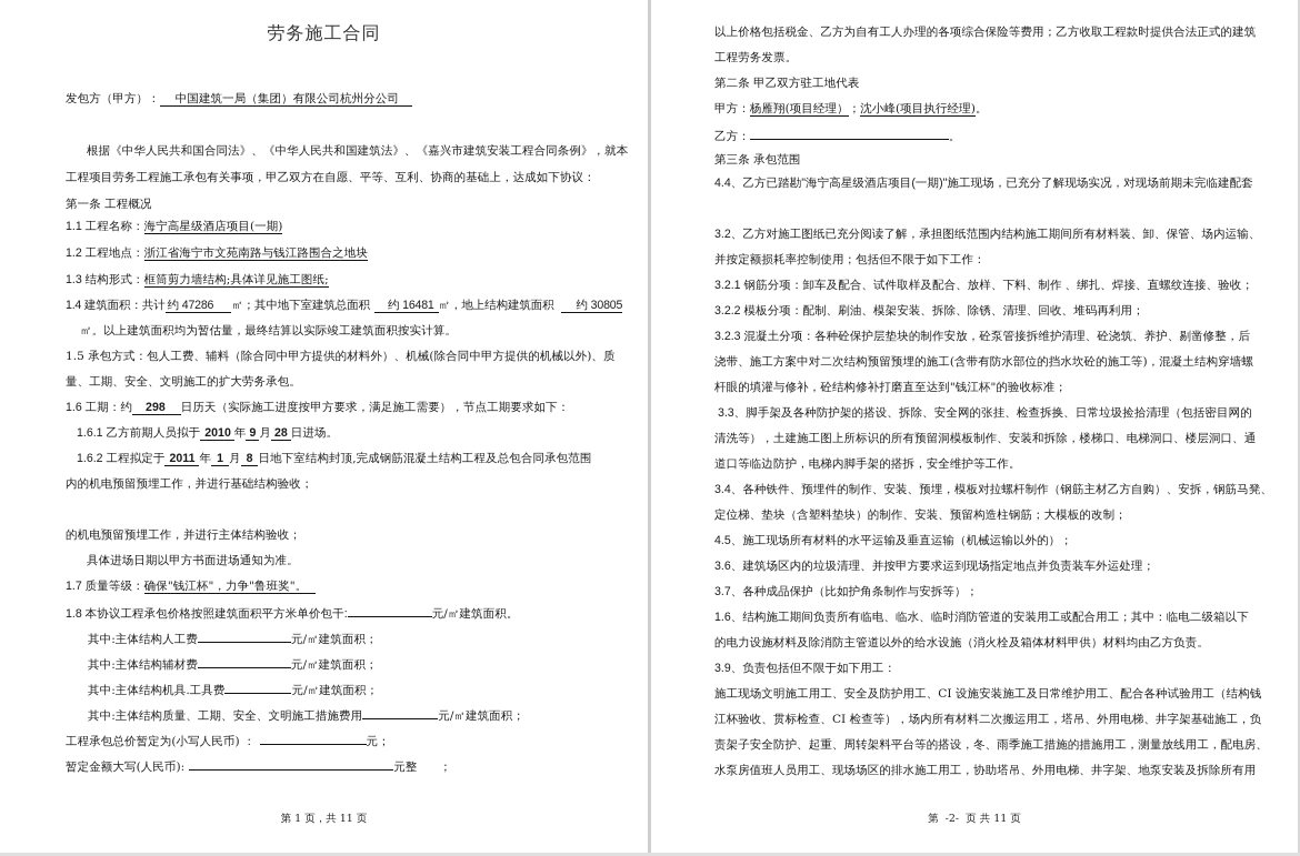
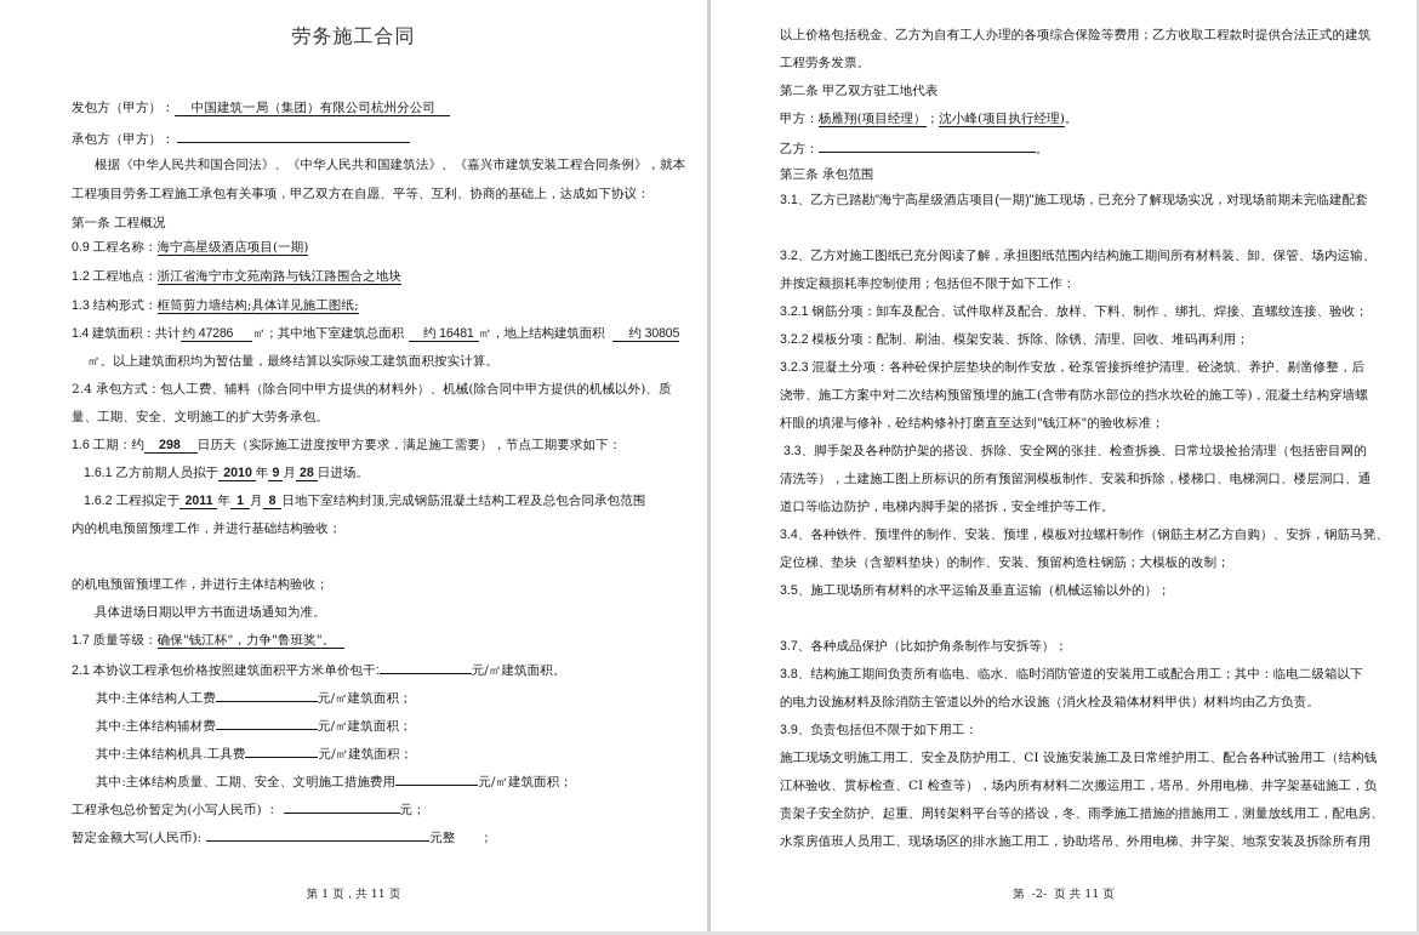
  劳务施工合同
  发包方（甲方）： 中国建筑一局（集团）有限公司杭州分公司
+ 承包方（甲方）：
  根据《中华人民共和国合同法》、《中华人民共和国建筑法》、《嘉兴市建筑安装工程合同条例》，就本
  工程项目劳务工程施工承包有关事项，甲乙双方在自愿、平等、互利、协商的基础上，达成如下协议：
  第一条 工程概况
- 1.1 工程名称：海宁高星级酒店项目(一期)
+ 0.9 工程名称：海宁高星级酒店项目(一期)
  1.2 工程地点：浙江省海宁市文苑南路与钱江路围合之地块
  1.3 结构形式：框筒剪力墙结构;具体详见施工图纸;
  1.4 建筑面积：共计 约 47286 ㎡；其中地下室建筑总面积 约 16481 ㎡，地上结构建筑面积 约 30805
  ㎡。以上建筑面积均为暂估量，最终结算以实际竣工建筑面积按实计算。
- 1.5 承包方式：包人工费、辅料（除合同中甲方提供的材料外）、机械(除合同中甲方提供的机械以外)、质
+ 2.4 承包方式：包人工费、辅料（除合同中甲方提供的材料外）、机械(除合同中甲方提供的机械以外)、质
  量、工期、安全、文明施工的扩大劳务承包。
  1.6 工期：约 298 日历天（实际施工进度按甲方要求，满足施工需要），节点工期要求如下：
  1.6.1 乙方前期人员拟于 2010 年 9 月 28 日进场。
  1.6.2 工程拟定于 2011 年 1 月 8 日地下室结构封顶,完成钢筋混凝土结构工程及总包合同承包范围
  内的机电预留预埋工作，并进行基础结构验收；
  的机电预留预埋工作，并进行主体结构验收；
  具体进场日期以甲方书面进场通知为准。
  1.7 质量等级：确保"钱江杯"，力争"鲁班奖"。
- 1.8 本协议工程承包价格按照建筑面积平方米单价包干: 元/㎡建筑面积。
+ 2.1 本协议工程承包价格按照建筑面积平方米单价包干: 元/㎡建筑面积。
  其中:主体结构人工费 元/㎡建筑面积；
  其中:主体结构辅材费 元/㎡建筑面积；
  其中:主体结构机具.工具费 元/㎡建筑面积；
  其中:主体结构质量、工期、安全、文明施工措施费用 元/㎡建筑面积；
  工程承包总价暂定为(小写人民币) ： 元；
  暂定金额大写(人民币): 元整 ；
  第 1 页，共 11 页
  以上价格包括税金、乙方为自有工人办理的各项综合保险等费用；乙方收取工程款时提供合法正式的建筑
  工程劳务发票。
  第二条 甲乙双方驻工地代表
  甲方：杨雁翔(项目经理）；沈小峰(项目执行经理)。
  乙方： 。
  第三条 承包范围
- 4.4、乙方已踏勘"海宁高星级酒店项目(一期)"施工现场，已充分了解现场实况，对现场前期未完临建配套
+ 3.1、乙方已踏勘"海宁高星级酒店项目(一期)"施工现场，已充分了解现场实况，对现场前期未完临建配套
  3.2、乙方对施工图纸已充分阅读了解，承担图纸范围内结构施工期间所有材料装、卸、保管、场内运输、
  并按定额损耗率控制使用；包括但不限于如下工作：
  3.2.1 钢筋分项：卸车及配合、试件取样及配合、放样、下料、制作 、绑扎、焊接、直螺纹连接、验收；
  3.2.2 模板分项：配制、刷油、模架安装、拆除、除锈、清理、回收、堆码再利用；
  3.2.3 混凝土分项：各种砼保护层垫块的制作安放，砼泵管接拆维护清理、砼浇筑、养护、剔凿修整，后
  浇带、施工方案中对二次结构预留预埋的施工(含带有防水部位的挡水坎砼的施工等)，混凝土结构穿墙螺
  杆眼的填灌与修补，砼结构修补打磨直至达到"钱江杯"的验收标准；
  3.3、脚手架及各种防护架的搭设、拆除、安全网的张挂、检查拆换、日常垃圾捡拾清理（包括密目网的
  清洗等），土建施工图上所标识的所有预留洞模板制作、安装和拆除，楼梯口、电梯洞口、楼层洞口、通
  道口等临边防护，电梯内脚手架的搭拆，安全维护等工作。
  3.4、各种铁件、预埋件的制作、安装、预埋，模板对拉螺杆制作（钢筋主材乙方自购）、安拆，钢筋马凳、
  定位梯、垫块（含塑料垫块）的制作、安装、预留构造柱钢筋；大模板的改制；
- 4.5、施工现场所有材料的水平运输及垂直运输（机械运输以外的）；
+ 3.5、施工现场所有材料的水平运输及垂直运输（机械运输以外的）；
- 3.6、建筑场区内的垃圾清理、并按甲方要求运到现场指定地点并负责装车外运处理；
  3.7、各种成品保护（比如护角条制作与安拆等）；
- 1.6、结构施工期间负责所有临电、临水、临时消防管道的安装用工或配合用工；其中：临电二级箱以下
+ 3.8、结构施工期间负责所有临电、临水、临时消防管道的安装用工或配合用工；其中：临电二级箱以下
  的电力设施材料及除消防主管道以外的给水设施（消火栓及箱体材料甲供）材料均由乙方负责。
  3.9、负责包括但不限于如下用工：
  施工现场文明施工用工、安全及防护用工、CI 设施安装施工及日常维护用工、配合各种试验用工（结构钱
  江杯验收、贯标检查、CI 检查等），场内所有材料二次搬运用工，塔吊、外用电梯、井字架基础施工，负
  责架子安全防护、起重、周转架料平台等的搭设，冬、雨季施工措施的措施用工，测量放线用工，配电房、
  水泵房值班人员用工、现场场区的排水施工用工，协助塔吊、外用电梯、井字架、地泵安装及拆除所有用
  第 -2- 页 共 11 页
